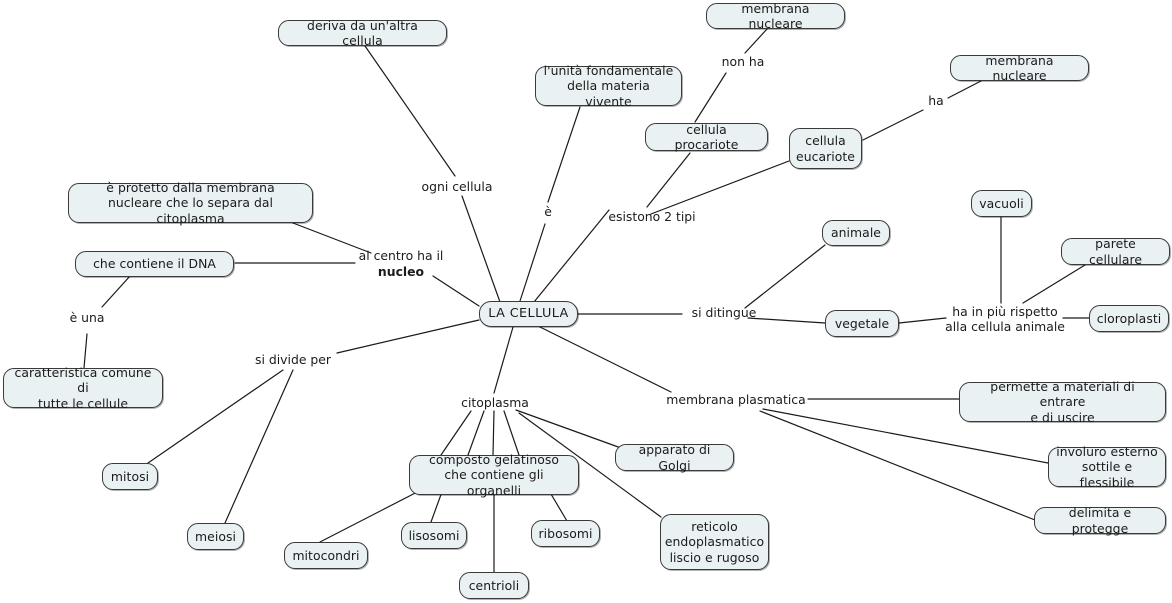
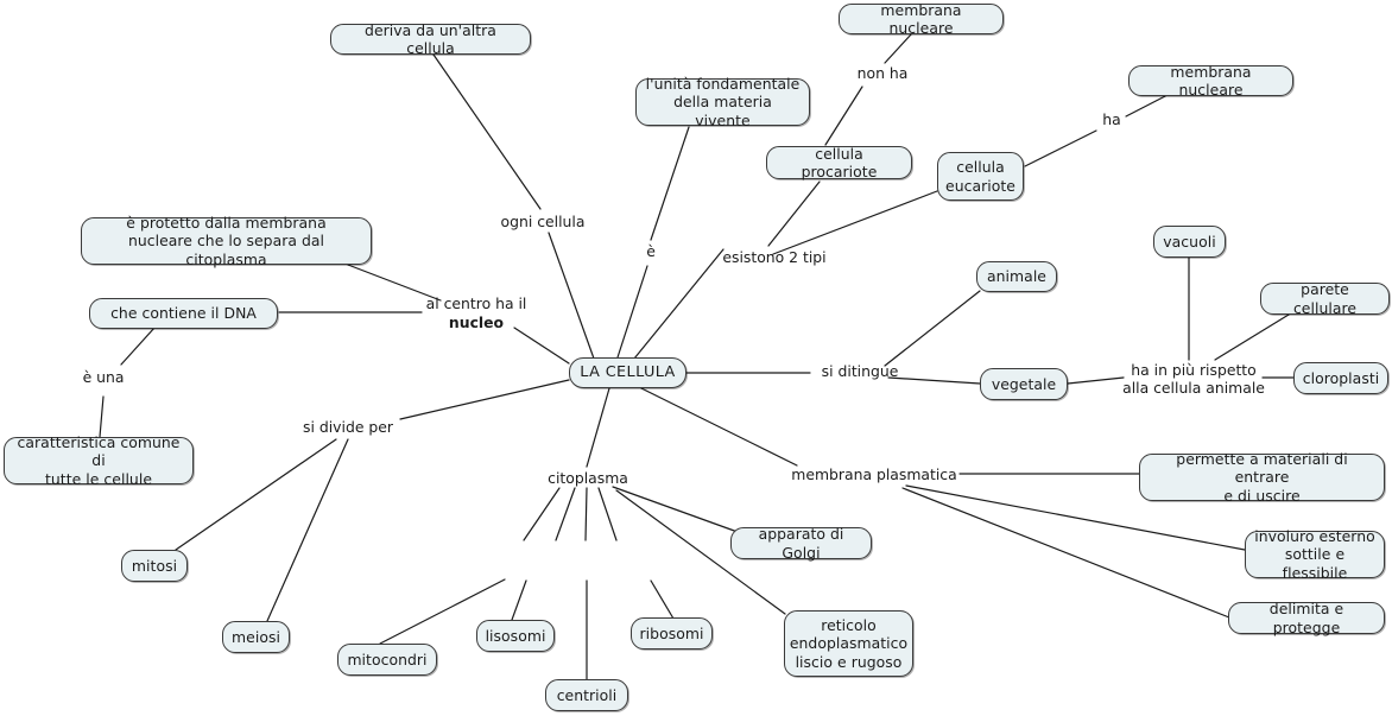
  deriva da un'altra cellula
  l'unità fondamentale
  della materia vivente
  membrana nucleare
  membrana nucleare
  cellula procariote
  cellula
  eucariote
  è protetto dalla membrana
  nucleare che lo separa dal citoplasma
  che contiene il DNA
  caratteristica comune di
  tutte le cellule
  mitosi
  meiosi
  animale
  vegetale
  vacuoli
  parete cellulare
  cloroplasti
- composto gelatinoso
- che contiene gli organelli
  apparato di Golgi
  lisosomi
  ribosomi
  mitocondri
  centrioli
  reticolo
  endoplasmatico
  liscio e rugoso
  permette a materiali di entrare
  e di uscire
  involuro esterno
  sottile e flessibile
  delimita e protegge
  LA CELLULA
  ogni cellula
  è
  non ha
  ha
  esistono 2 tipi
  al centro ha il
  nucleo
  è una
  si divide per
  si ditingue
  ha in più rispetto
  alla cellula animale
  citoplasma
  membrana plasmatica
